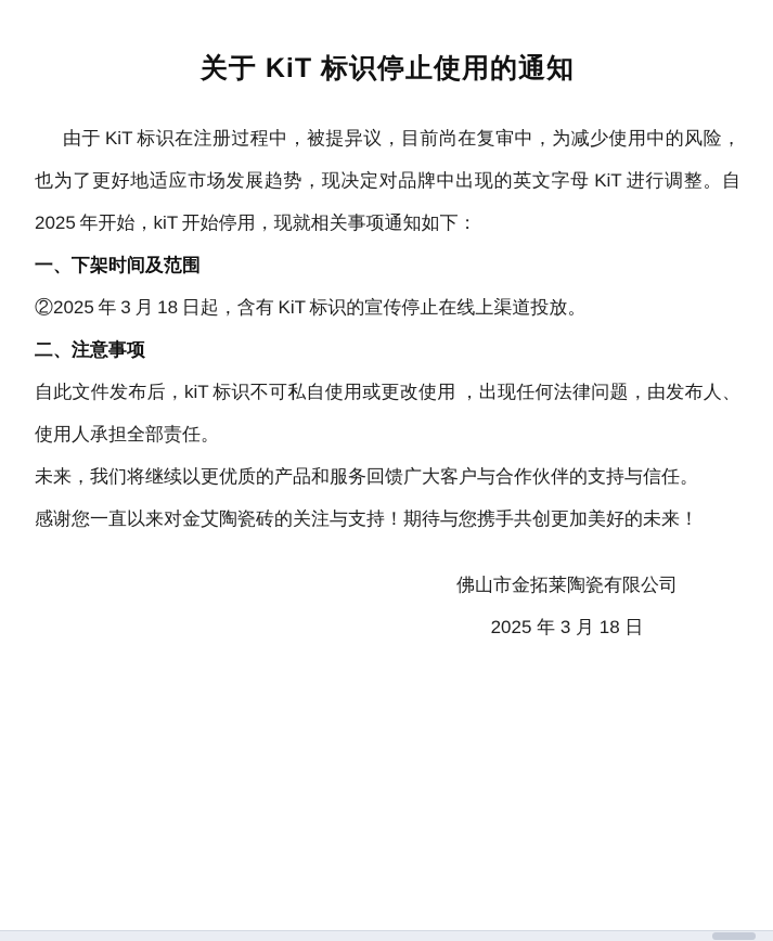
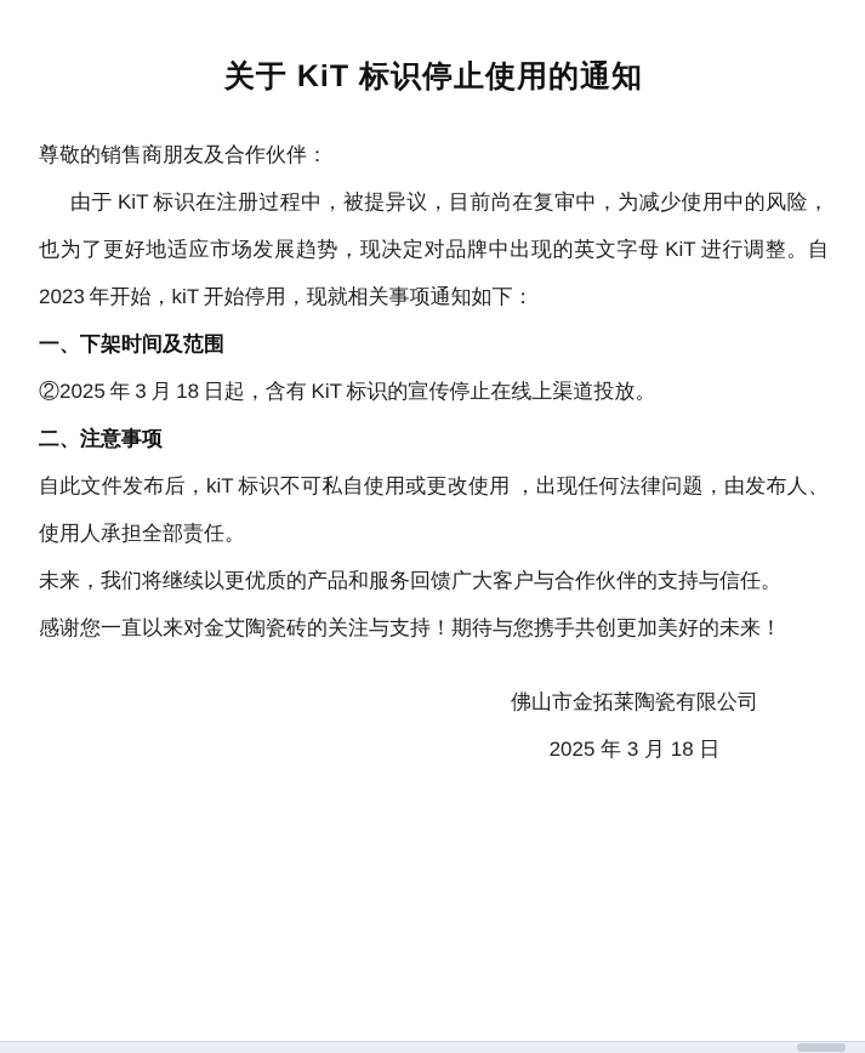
  关于 KiT 标识停止使用的通知
+ 尊敬的销售商朋友及合作伙伴：
- 由于 KiT 标识在注册过程中，被提异议，目前尚在复审中，为减少使用中的风险，也为了更好地适应市场发展趋势，现决定对品牌中出现的英文字母 KiT 进行调整。自 2025 年开始，kiT 开始停用，现就相关事项通知如下：
+ 由于 KiT 标识在注册过程中，被提异议，目前尚在复审中，为减少使用中的风险，也为了更好地适应市场发展趋势，现决定对品牌中出现的英文字母 KiT 进行调整。自 2023 年开始，kiT 开始停用，现就相关事项通知如下：
  一、下架时间及范围
  ②2025 年 3 月 18 日起，含有 KiT 标识的宣传停止在线上渠道投放。
  二、注意事项
  自此文件发布后，kiT 标识不可私自使用或更改使用 ，出现任何法律问题，由发布人、使用人承担全部责任。
  未来，我们将继续以更优质的产品和服务回馈广大客户与合作伙伴的支持与信任。
  感谢您一直以来对金艾陶瓷砖的关注与支持！期待与您携手共创更加美好的未来！
  佛山市金拓莱陶瓷有限公司
  2025 年 3 月 18 日
